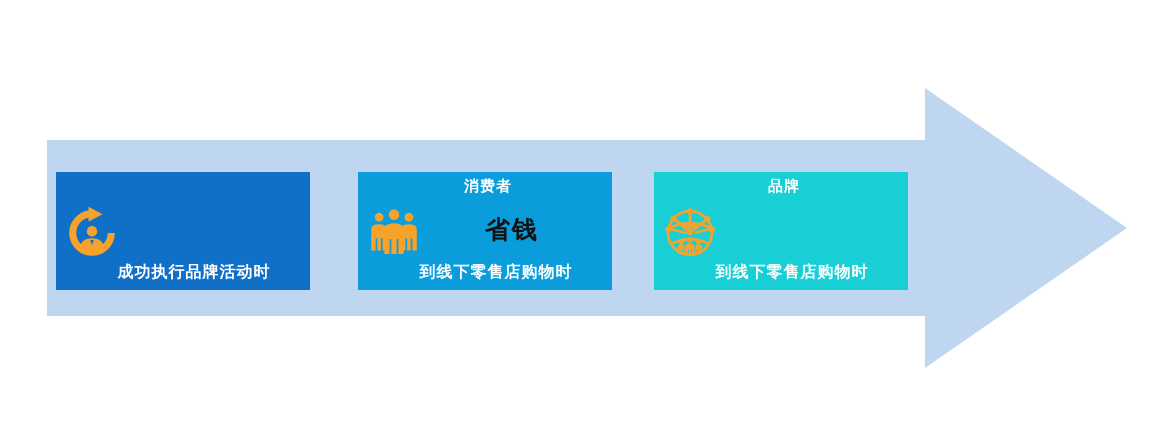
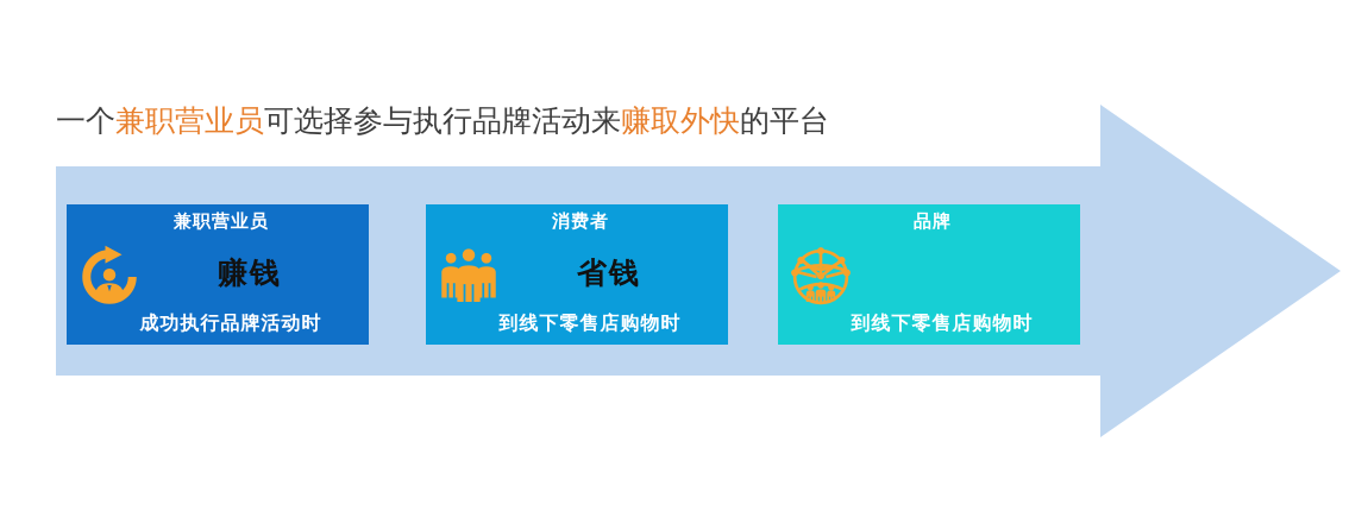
+ 一个兼职营业员可选择参与执行品牌活动来赚取外快的平台
+ 兼职营业员
+ 赚钱
  成功执行品牌活动时
  消费者
  省钱
  到线下零售店购物时
  品牌
  到线下零售店购物时
